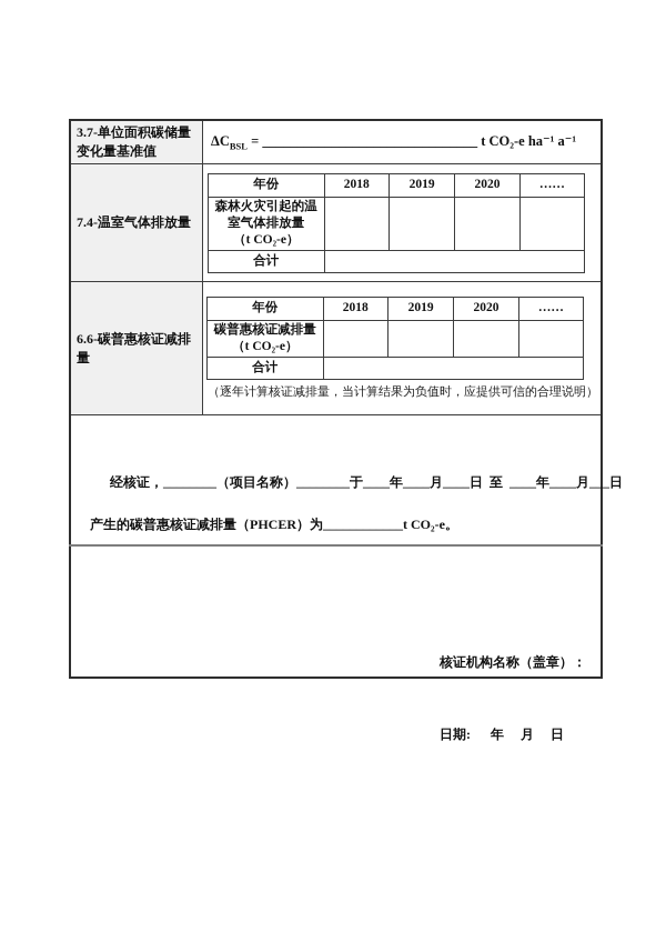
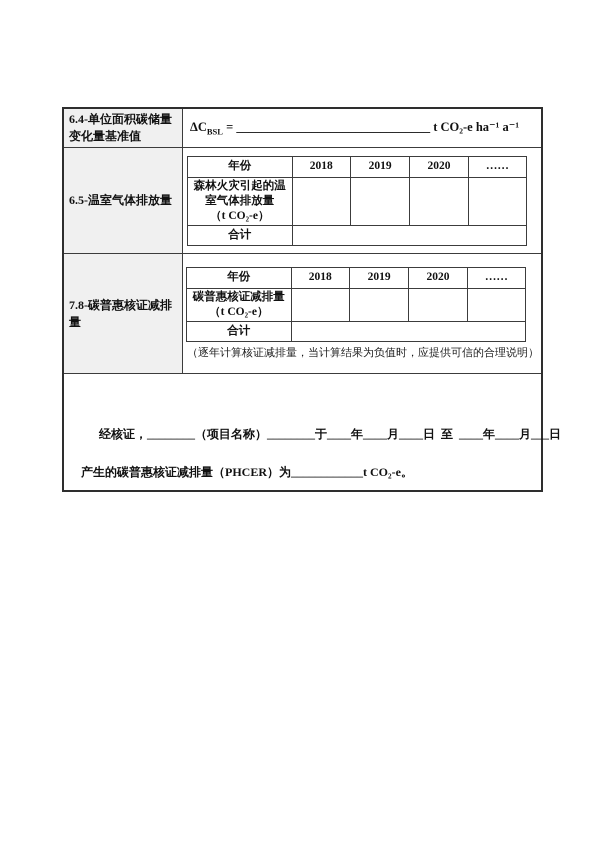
- 3.7-单位面积碳储量变化量基准值	ΔCBSL = _______________________________ t CO₂-e ha⁻¹ a⁻¹
+ 6.4-单位面积碳储量变化量基准值	ΔCBSL = _______________________________ t CO₂-e ha⁻¹ a⁻¹
- 7.4-温室气体排放量
+ 6.5-温室气体排放量
  年份	2018	2019	2020	……
  森林火灾引起的温室气体排放量（t CO₂-e）
  合计
- 6.6-碳普惠核证减排量
+ 7.8-碳普惠核证减排量
  年份	2018	2019	2020	……
  碳普惠核证减排量（t CO₂-e）
  合计
  	（逐年计算核证减排量，当计算结果为负值时，应提供可信的合理说明）
  经核证，________（项目名称）________于____年____月____日 至 ____年____月___日 产生的碳普惠核证减排量（PHCER）为____________t CO₂-e。
- 核证机构名称（盖章）： 日期: 年 月 日
